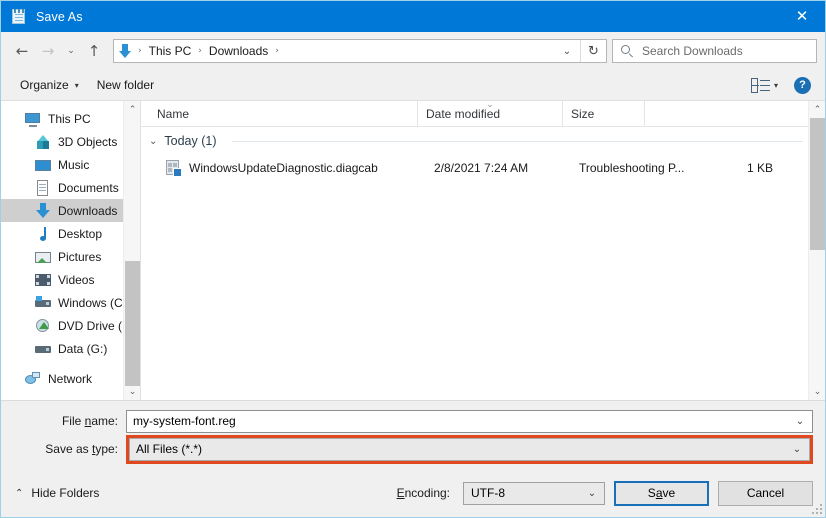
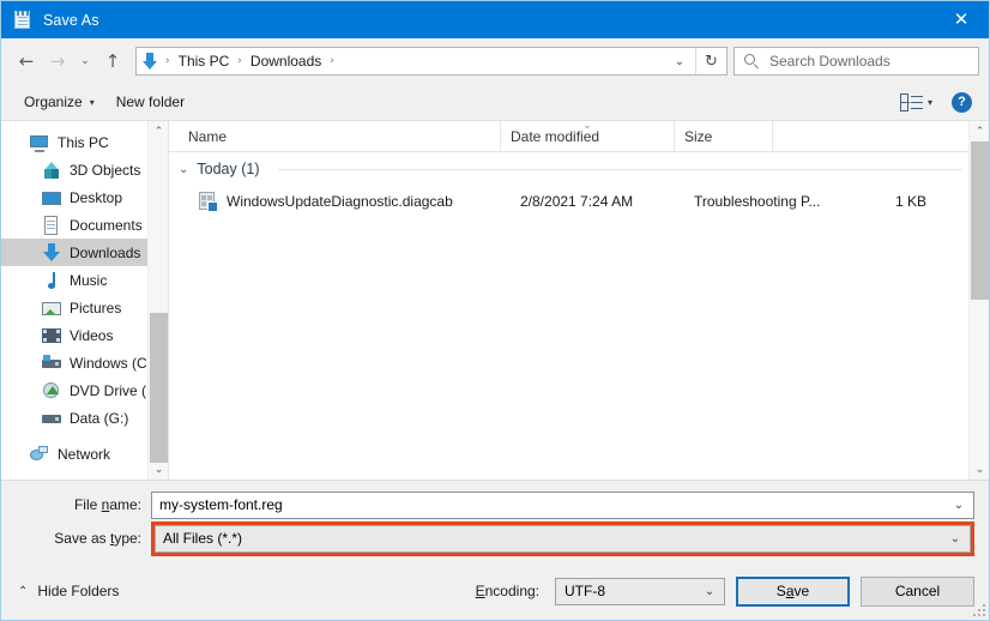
  Save As
  ✕
  ←
  →
  ⌄
  ↑
  ›
  This PC
  ›
  Downloads
  ›
  ⌄
  ↻
  Search Downloads
  Organize
  ▾
  New folder
  ▾
  ?
  This PC
  3D Objects
- Music
+ Desktop
  Documents
  Downloads
- Desktop
+ Music
  Pictures
  Videos
  Windows (C
  Data (G:)
  Network
  ⌃
  ⌄
  Name
  ⌄
  Date modified
  Size
  ⌄
  Today (1)
  WindowsUpdateDiagnostic.diagcab
  2/8/2021 7:24 AM
  Troubleshooting P...
  1 KB
  ⌃
  ⌄
  File name:
  my-system-font.reg
  ⌄
  Save as type:
  All Files (*.*)
  ⌄
  ⌃
  Hide Folders
  Encoding:
  UTF-8
  ⌄
  S
  a
  ve
  Cancel
